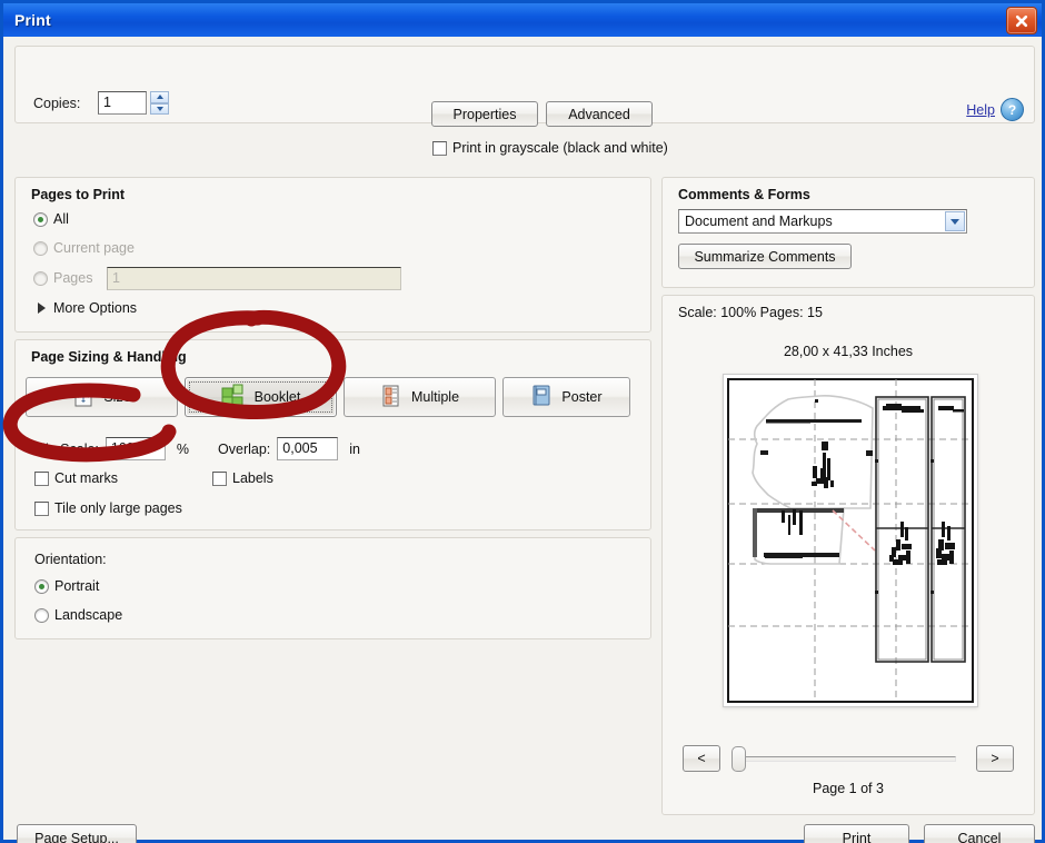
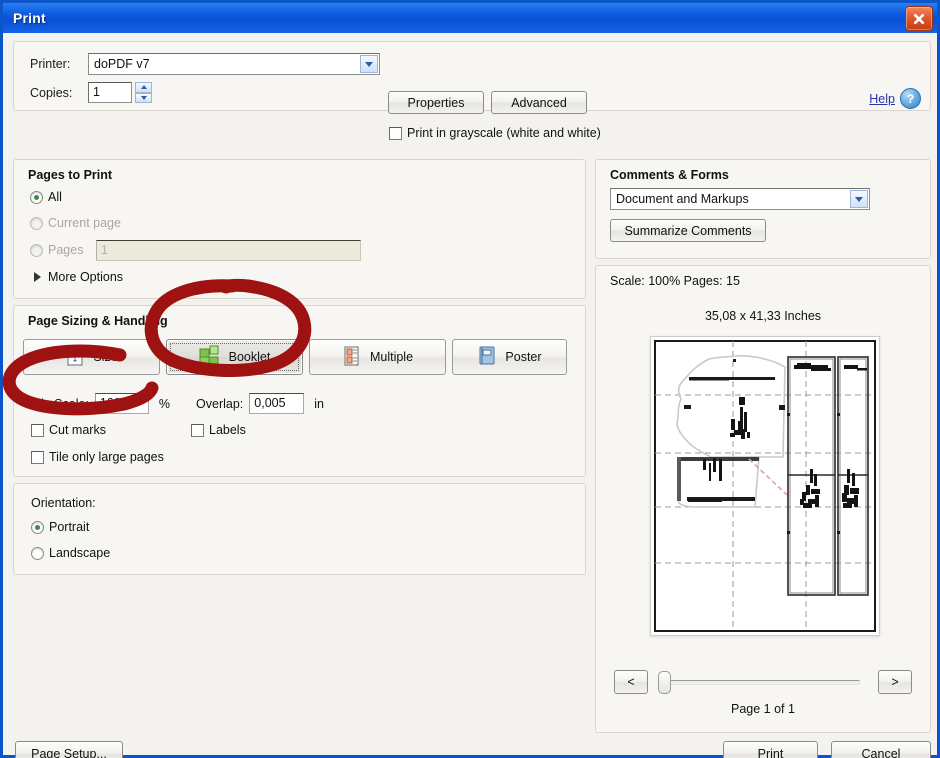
  Print
+ Printer:
+ doPDF v7
  Copies:
  1
  Properties
  Advanced
- Print in grayscale (black and white)
+ Print in grayscale (white and white)
  Help
  ?
  Pages to Print
  All
  Current page
  Pages
  1
  More Options
  Page Sizing & Handg
  Booklet
  Multiple
  Poster
  %
  Overlap:
  0,005
  in
  Cut marks
  Labels
  Tile only large pages
  Orientation:
  Portrait
  Landscape
  Comments & Forms
  Document and Markups
  Summarize Comments
  Scale: 100% Pages: 15
- 28,00 x 41,33 Inches
+ 35,08 x 41,33 Inches
  <
  >
- Page 1 of 3
+ Page 1 of 1
  Page Setup...
  Print
  Cancel
